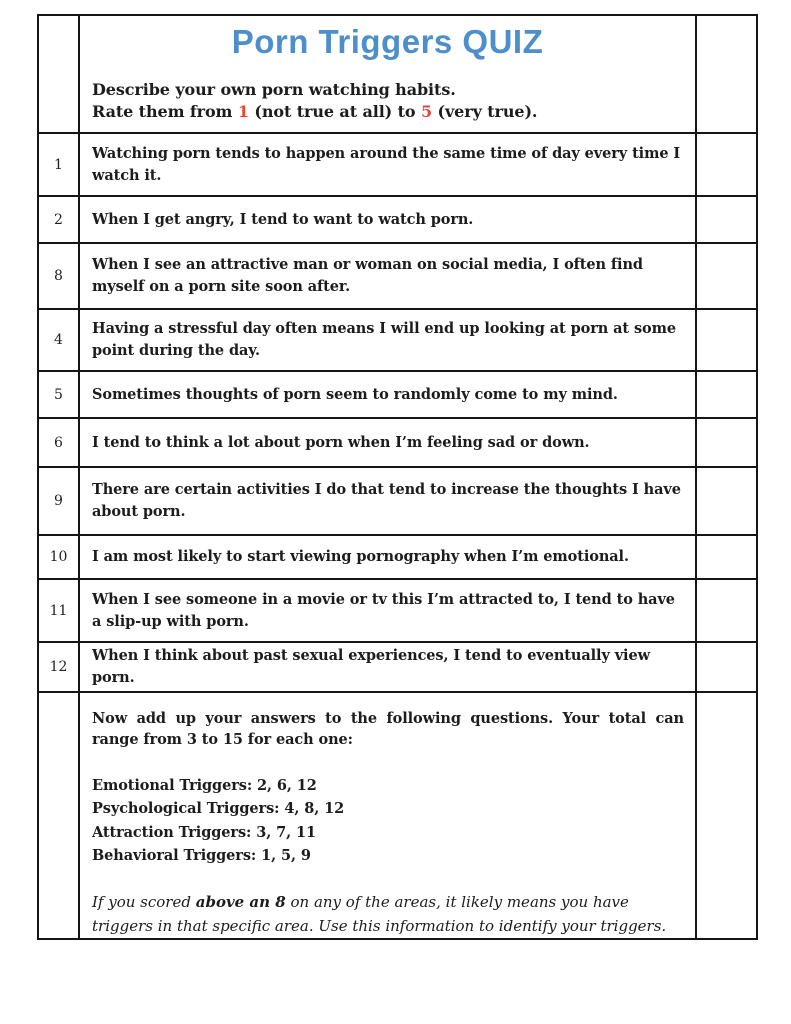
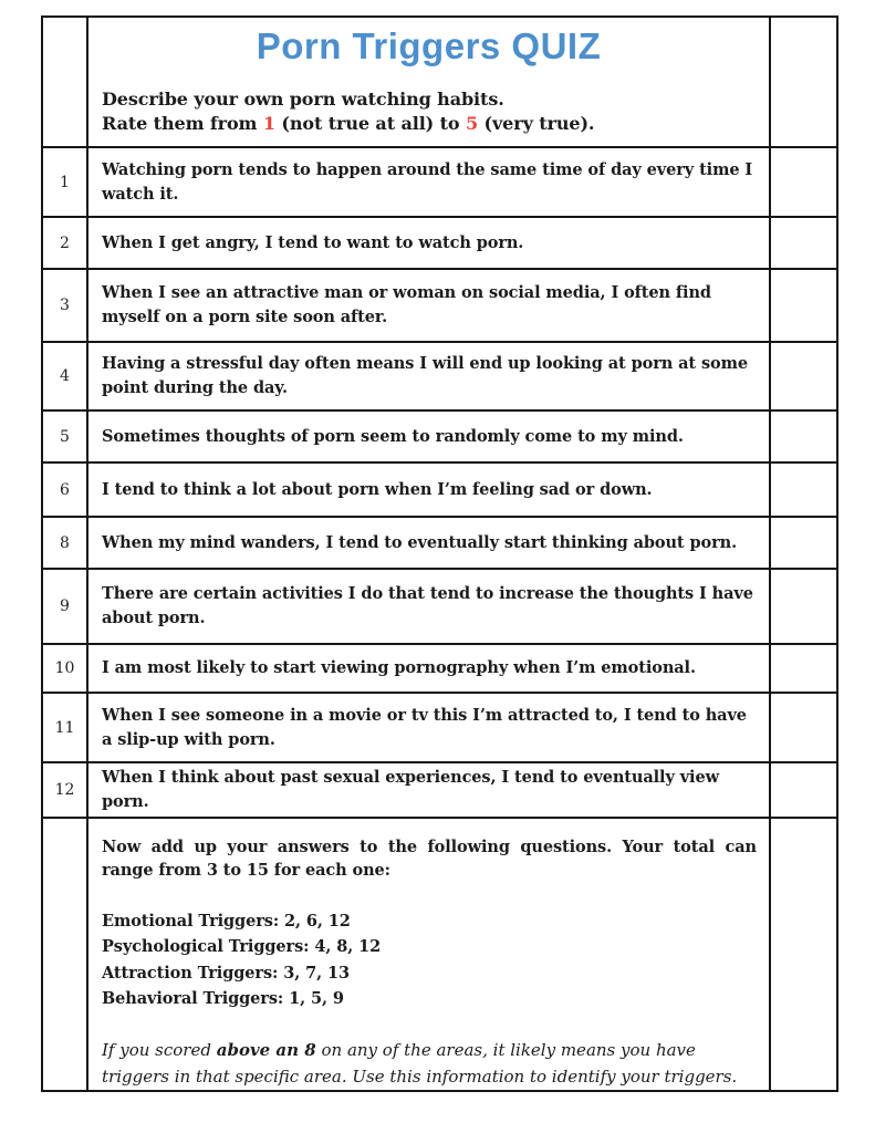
  	Porn Triggers QUIZ Describe your own porn watching habits. Rate them from 1 (not true at all) to 5 (very true).
  1	Watching porn tends to happen around the same time of day every time I watch it.
  2	When I get angry, I tend to want to watch porn.
- 8	When I see an attractive man or woman on social media, I often find myself on a porn site soon after.
+ 3	When I see an attractive man or woman on social media, I often find myself on a porn site soon after.
  4	Having a stressful day often means I will end up looking at porn at some point during the day.
  5	Sometimes thoughts of porn seem to randomly come to my mind.
  6	I tend to think a lot about porn when I’m feeling sad or down.
+ 8	When my mind wanders, I tend to eventually start thinking about porn.
  9	There are certain activities I do that tend to increase the thoughts I have about porn.
  10	I am most likely to start viewing pornography when I’m emotional.
  11	When I see someone in a movie or tv this I’m attracted to, I tend to have a slip-up with porn.
  12	When I think about past sexual experiences, I tend to eventually view porn.
- 	Now add up your answers to the following questions. Your total can range from 3 to 15 for each one: Emotional Triggers: 2, 6, 12 Psychological Triggers: 4, 8, 12 Attraction Triggers: 3, 7, 11 Behavioral Triggers: 1, 5, 9 If you scored above an 8 on any of the areas, it likely means you have triggers in that specific area. Use this information to identify your triggers.
+ 	Now add up your answers to the following questions. Your total can range from 3 to 15 for each one: Emotional Triggers: 2, 6, 12 Psychological Triggers: 4, 8, 12 Attraction Triggers: 3, 7, 13 Behavioral Triggers: 1, 5, 9 If you scored above an 8 on any of the areas, it likely means you have triggers in that specific area. Use this information to identify your triggers.
